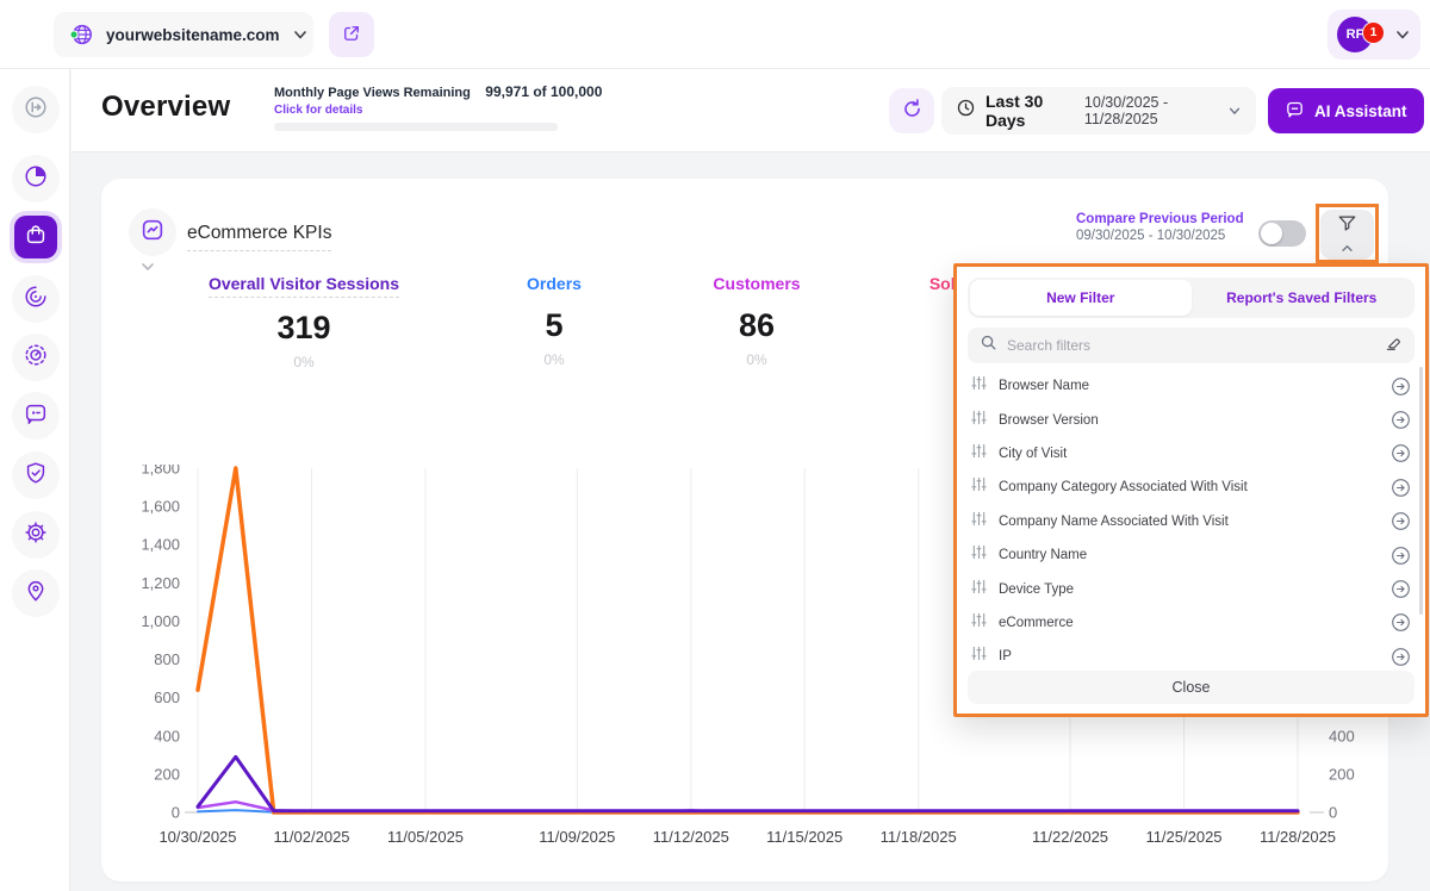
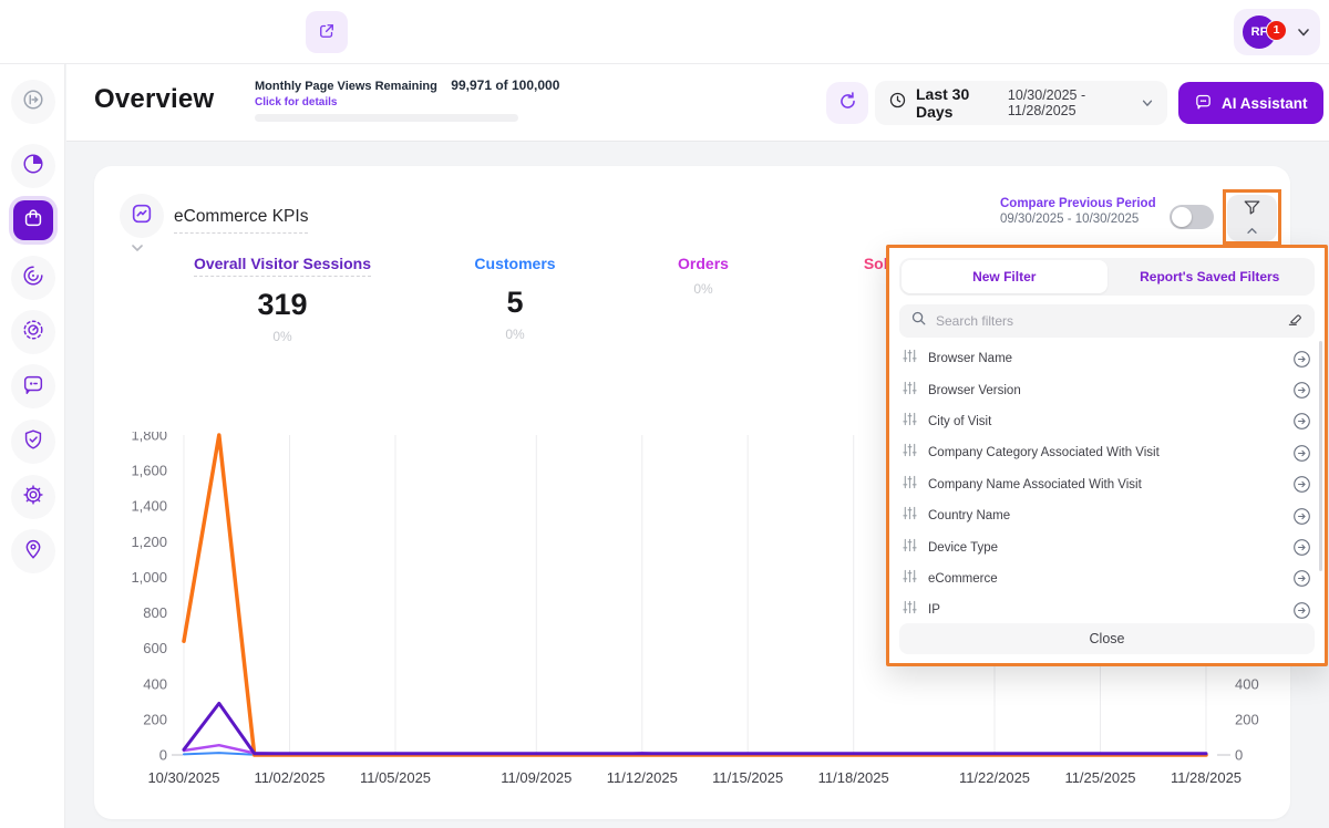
- yourwebsitename.com
  RF
  1
  Overview
  Monthly Page Views Remaining 99,971 of 100,000
  Click for details
  Last 30 Days
  10/30/2025 - 11/28/2025
  AI Assistant
  eCommerce KPIs
  Compare Previous Period
  09/30/2025 - 10/30/2025
  Overall Visitor Sessions
  319
  0%
- Orders
+ Customers
  5
  0%
- Customers
+ Orders
- 86
  0%
  1,800
  1,600
  1,400
  1,200
  1,000
  800
  600
  400
  200
  0
  400
  200
  0
  10/30/2025
  11/02/2025
  11/05/2025
  11/09/2025
  11/12/2025
  11/15/2025
  11/18/2025
  11/22/2025
  11/25/2025
  11/28/2025
  New Filter
  Report's Saved Filters
  Search filters
  Browser Name
  Browser Version
  City of Visit
  Company Category Associated With Visit
  Company Name Associated With Visit
  Country Name
  Device Type
  eCommerce
  IP
  Close
